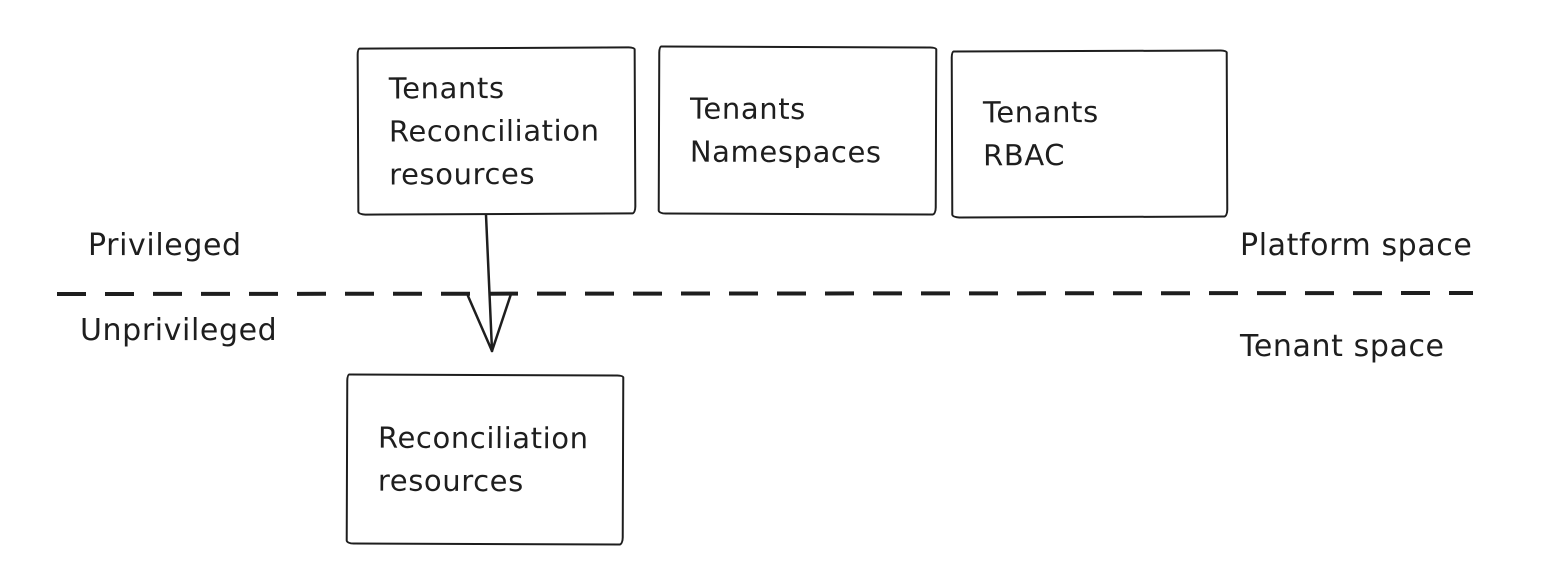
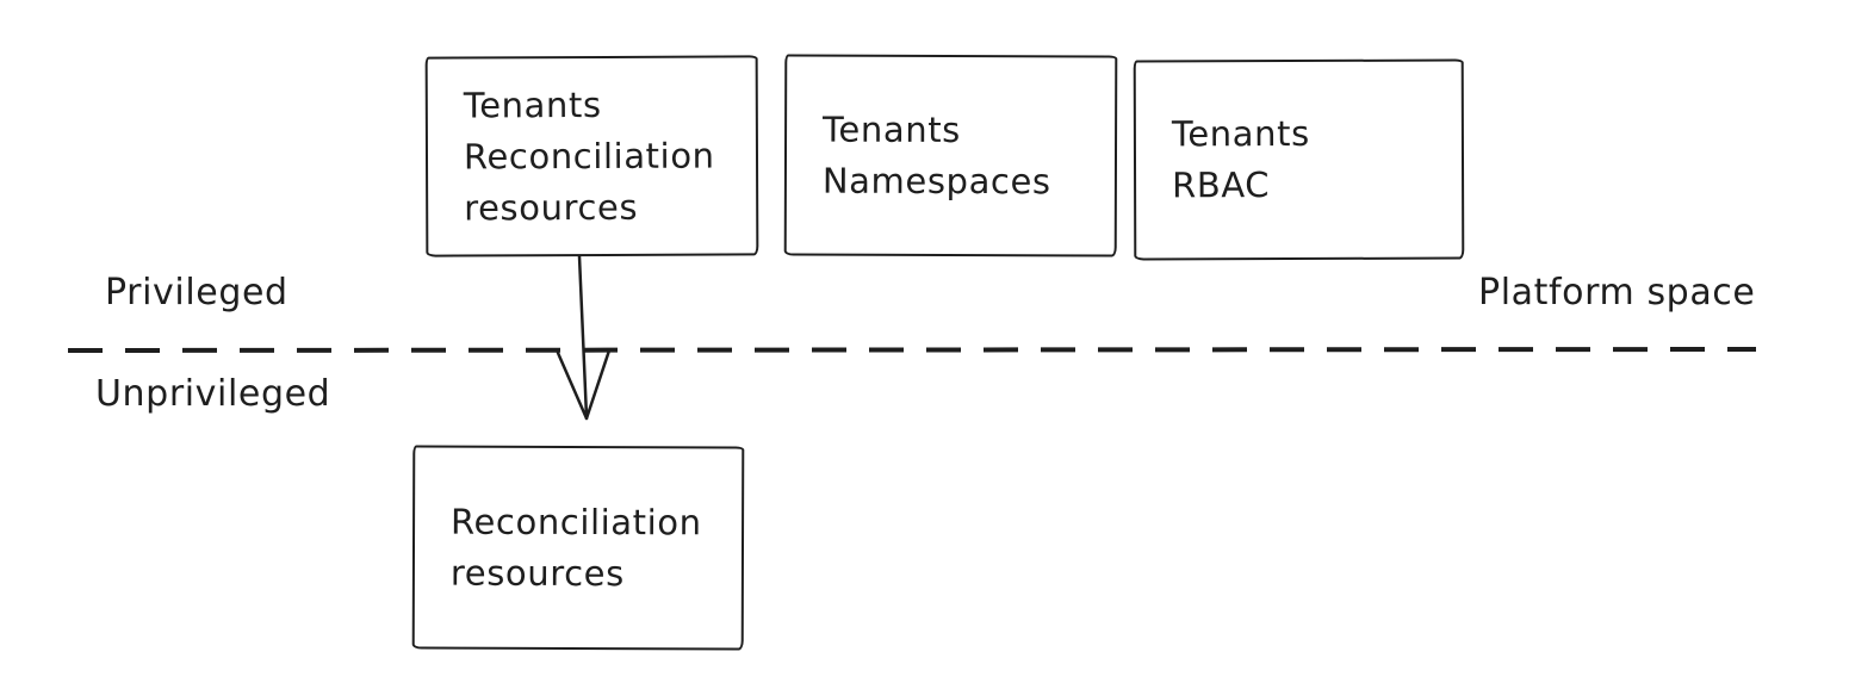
  Tenants
  Reconciliation
  resources
  Tenants
  Namespaces
  Tenants
  RBAC
  Reconciliation
  resources
  Privileged
  Unprivileged
  Platform space
- Tenant space
